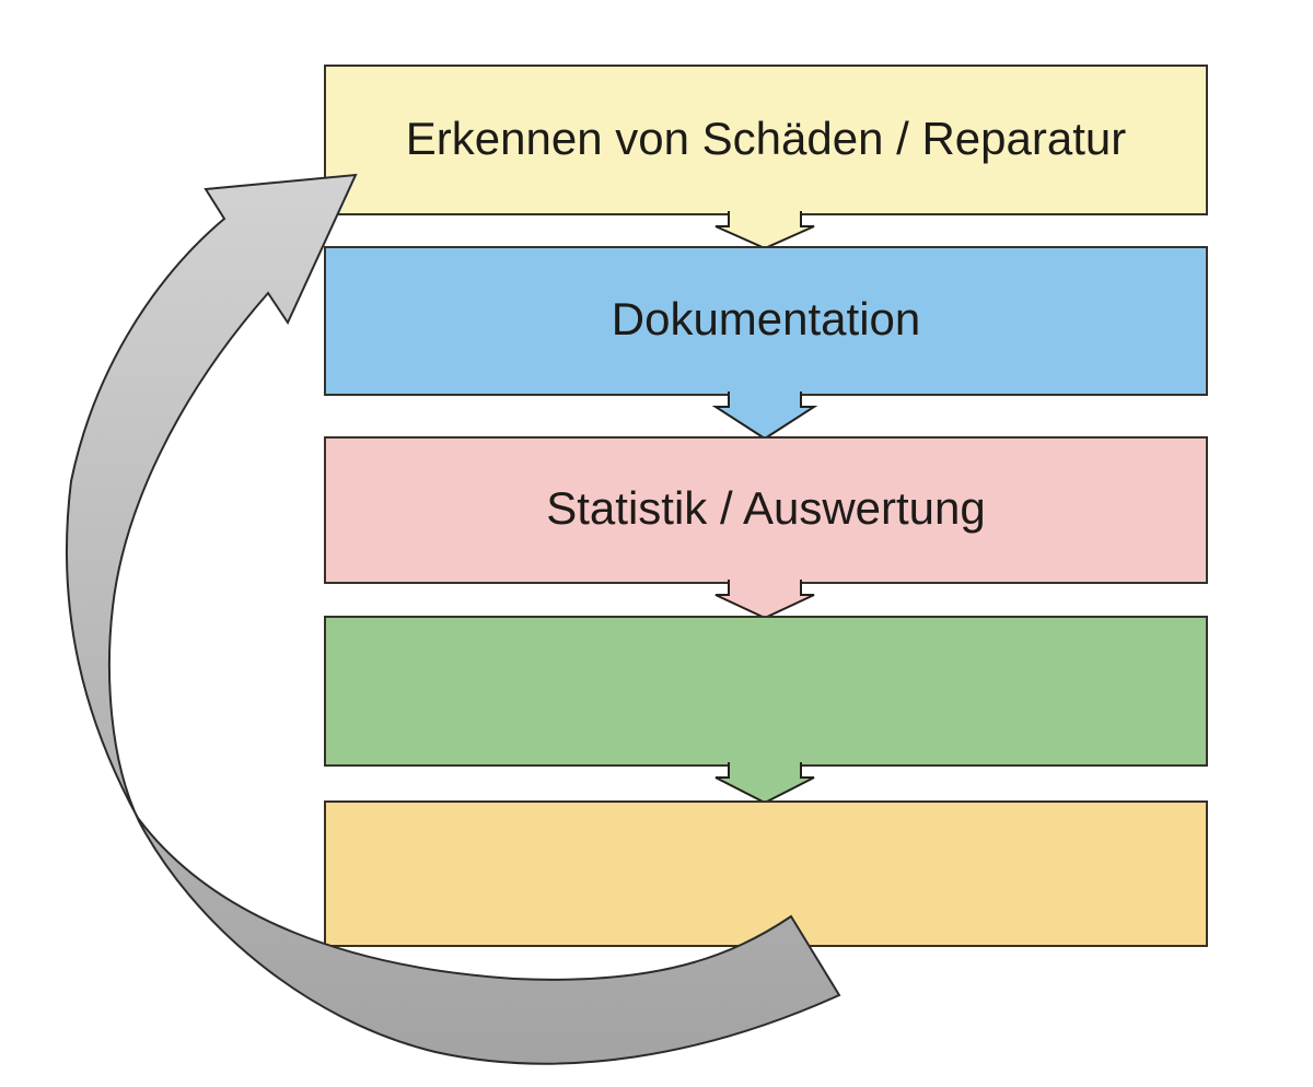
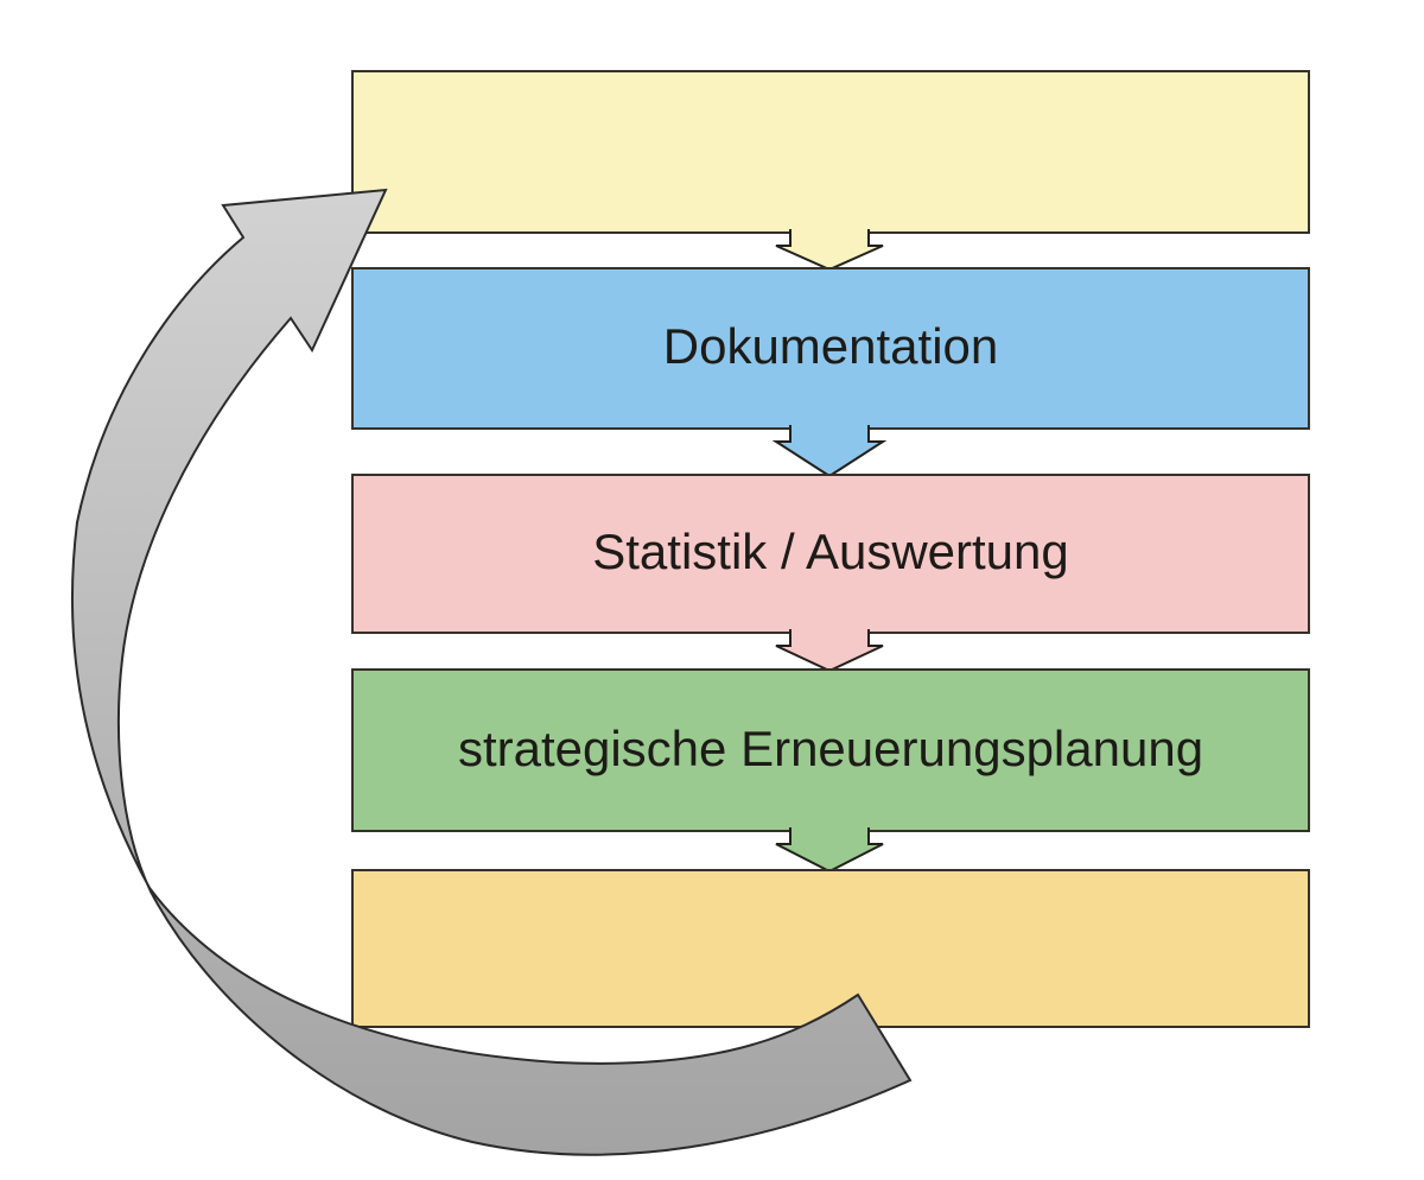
- Erkennen von Schäden / Reparatur
  Dokumentation
  Statistik / Auswertung
+ strategische Erneuerungsplanung
